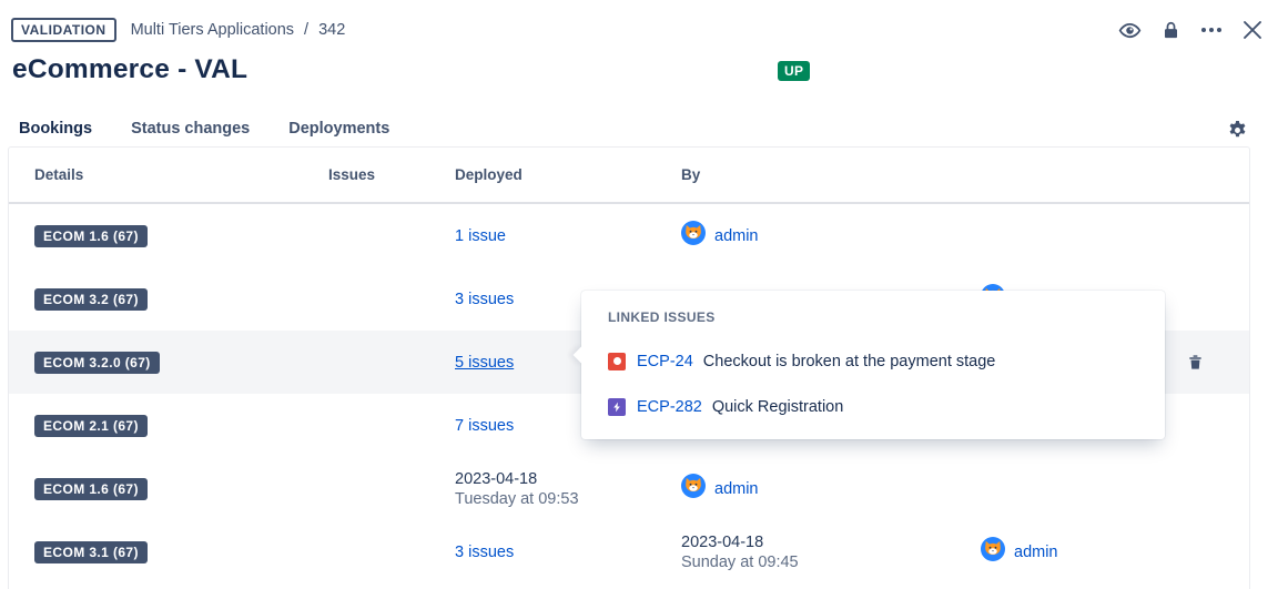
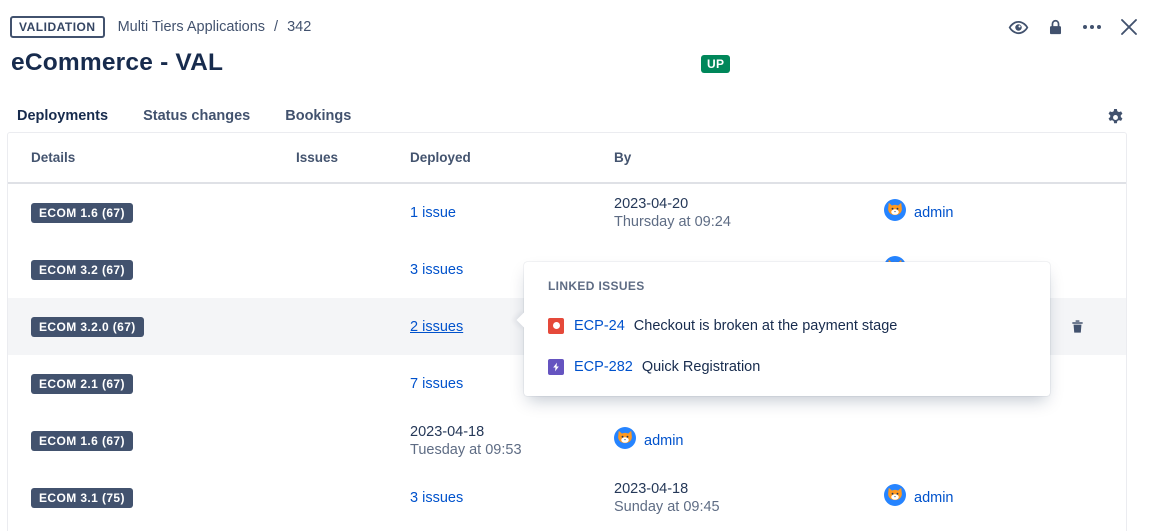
  VALIDATION
  Multi Tiers Applications
  /
  342
  eCommerce - VAL
  UP
- Bookings
+ Deployments
  Status changes
- Deployments
+ Bookings
  Details
  Issues
  Deployed
  By
  ECOM 1.6 (67)
  1 issue
+ 2023-04-20
+ Thursday at 09:24
  admin
  ECOM 3.2 (67)
  3 issues
  ECOM 3.2.0 (67)
- 5 issues
+ 2 issues
  ECOM 2.1 (67)
  7 issues
  ECOM 1.6 (67)
  2023-04-18
  Tuesday at 09:53
  admin
- ECOM 3.1 (67)
+ ECOM 3.1 (75)
  3 issues
  2023-04-18
  Sunday at 09:45
  admin
  LINKED ISSUES
  ECP-24
  Checkout is broken at the payment stage
  ECP-282
  Quick Registration
